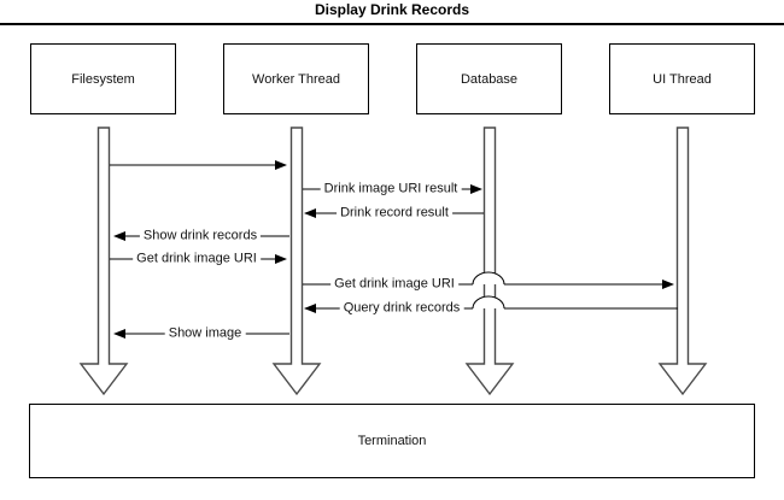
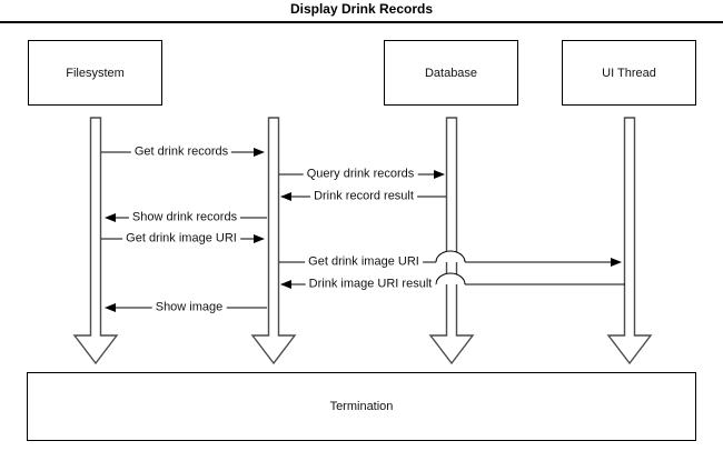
  Display Drink Records
  Filesystem
- Worker Thread
  Database
  UI Thread
+ Get drink records
- Drink image URI result
+ Query drink records
  Drink record result
  Show drink records
  Get drink image URI
  Get drink image URI
- Query drink records
+ Drink image URI result
  Show image
  Termination
